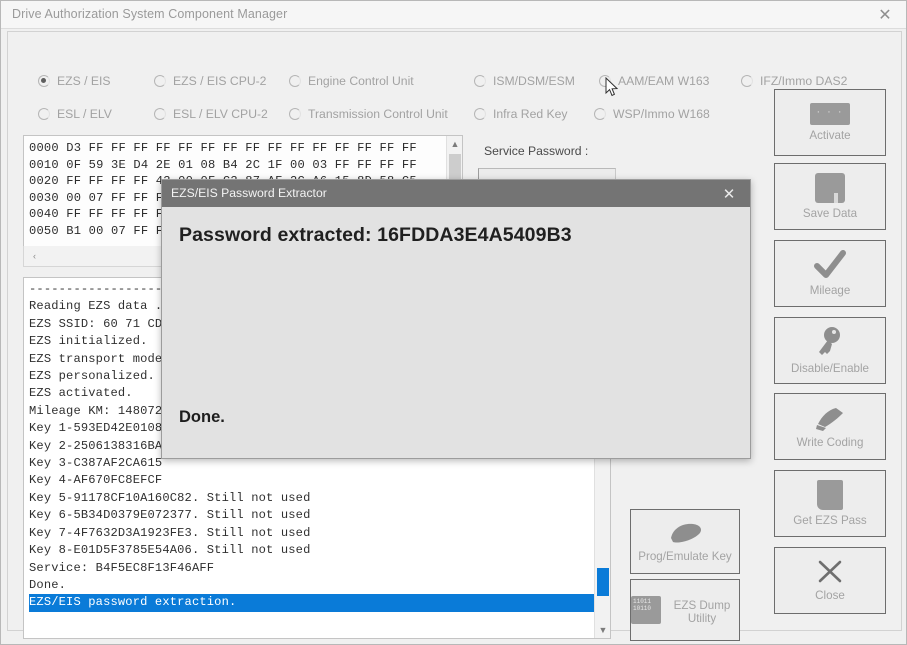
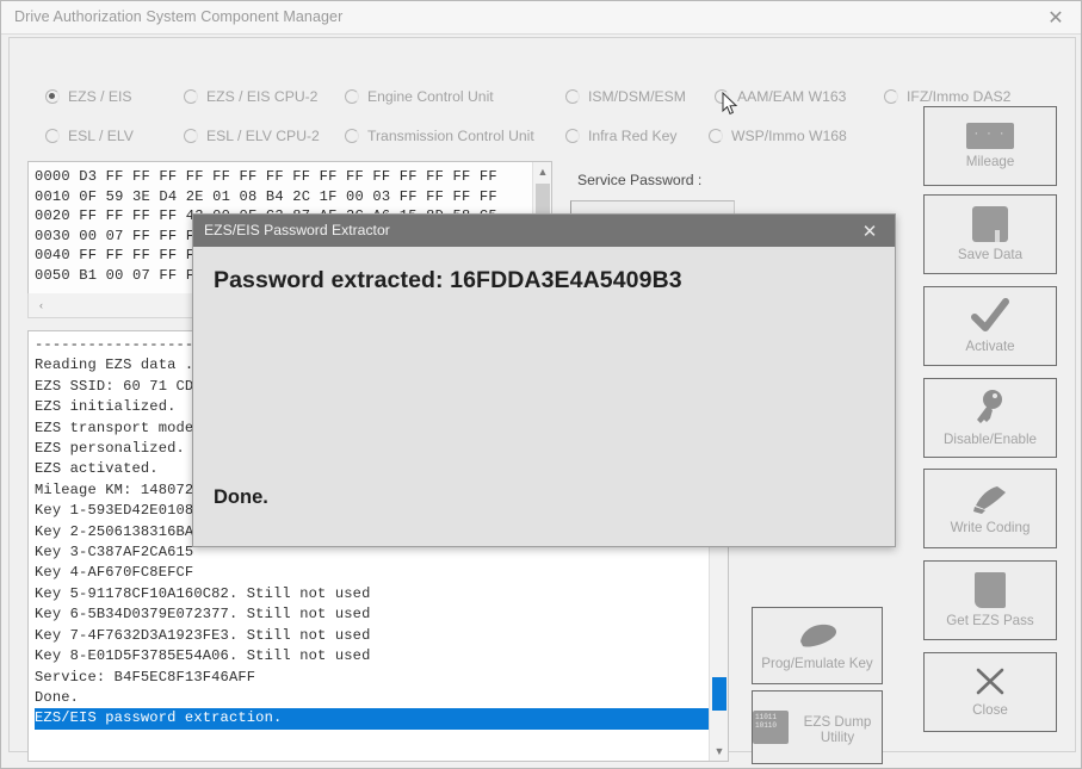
  Drive Authorization System Component Manager
  ✕
  EZS / EIS
  EZS / EIS CPU-2
  Engine Control Unit
  ISM/DSM/ESM
  AAM/EAM W163
  IFZ/Immo DAS2
  ESL / ELV
  ESL / ELV CPU-2
  Transmission Control Unit
  Infra Red Key
  WSP/Immo W168
  0000 D3 FF FF FF FF FF FF FF FF FF FF FF FF FF FF FF
  0010 0F 59 3E D4 2E 01 08 B4 2C 1F 00 03 FF FF FF FF
  ▲
  ‹
  Service Password :
  Reading EZS data .
  EZS SSID: 60 71 CD
  EZS initialized.
  EZS transport mode
  EZS personalized.
  EZS activated.
  Mileage KM: 148072
  Key 1-593ED42E0108
  Key 2-2506138316BA
  Key 3-C387AF2CA615
  Key 4-AF670FC8EFCF
  Key 5-91178CF10A160C82. Still not used
  Key 6-5B34D0379E072377. Still not used
  Key 7-4F7632D3A1923FE3. Still not used
  Key 8-E01D5F3785E54A06. Still not used
  Service: B4F5EC8F13F46AFF
  Done.
  EZS/EIS password extraction.
  ▼
  Prog/Emulate Key
  EZS Dump Utility
- Activate
+ Mileage
  Save Data
- Mileage
+ Activate
  Disable/Enable
  Write Coding
  Get EZS Pass
  Close
  EZS/EIS Password Extractor
  ✕
  Password extracted: 16FDDA3E4A5409B3
  Done.
